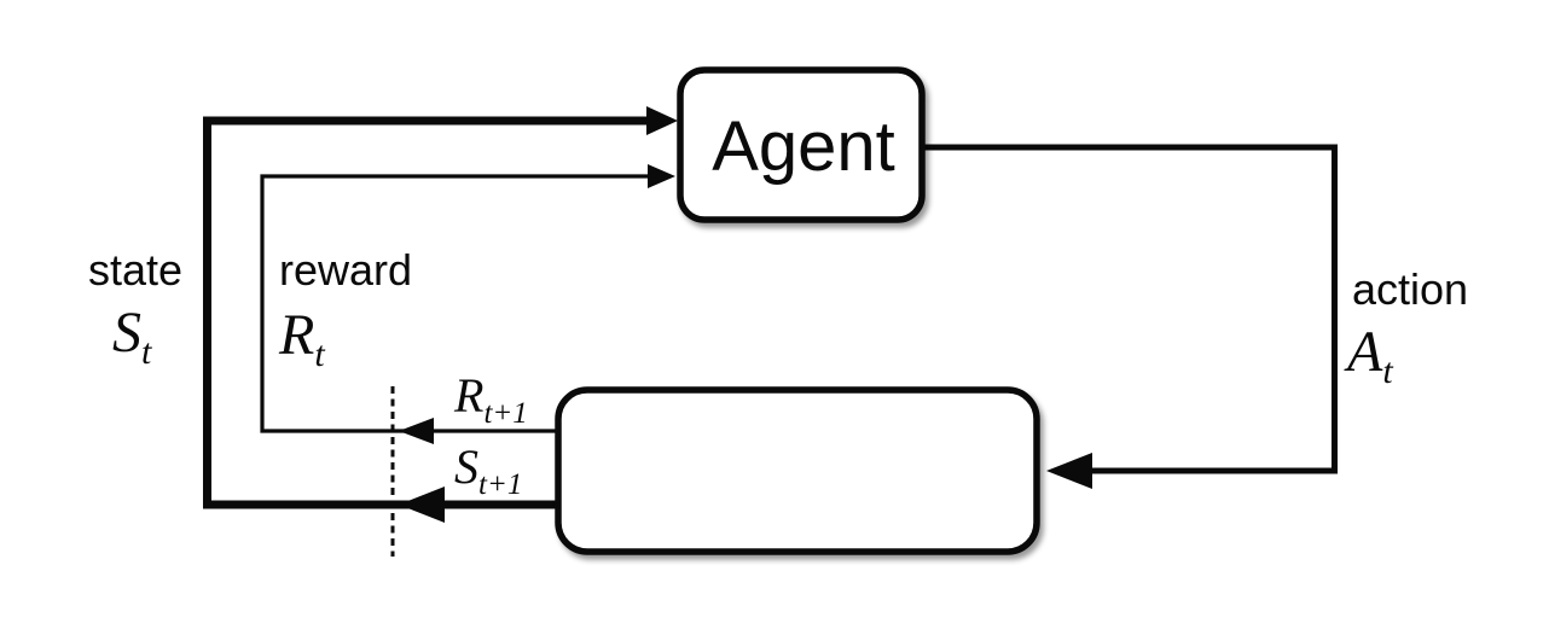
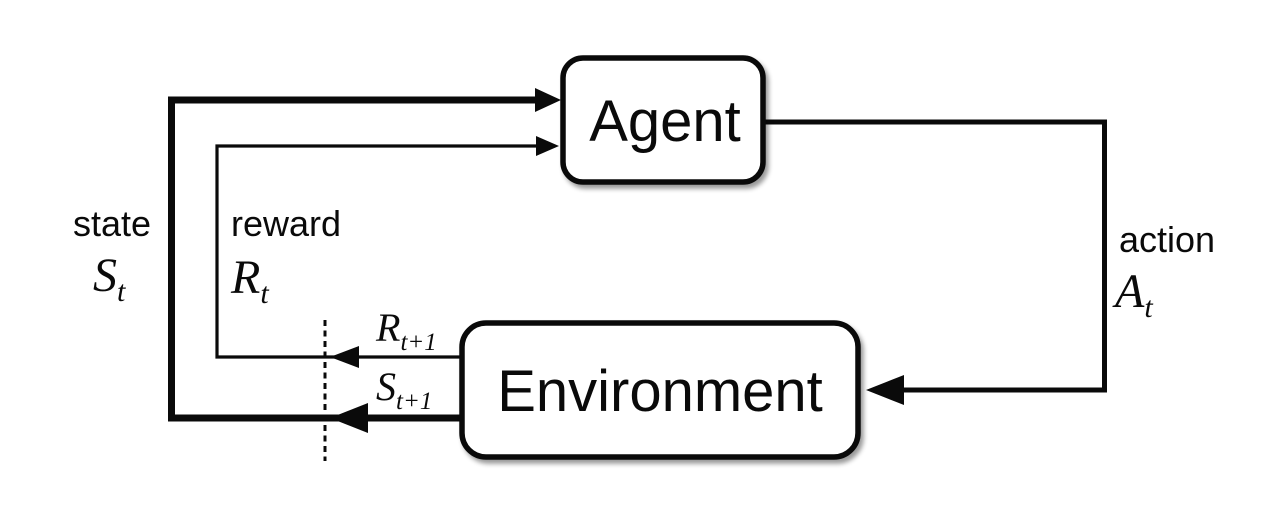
  Agent
+ Environment
  state
  St
  reward
  Rt
  action
  At
  Rt+1
  St+1
